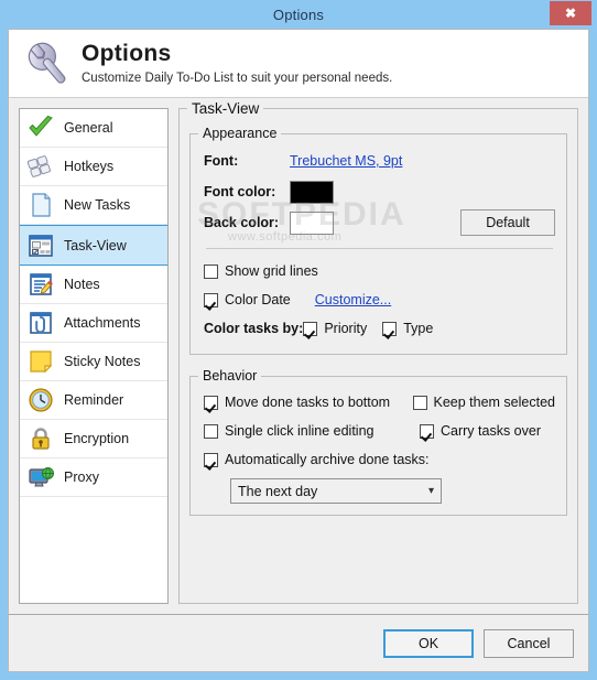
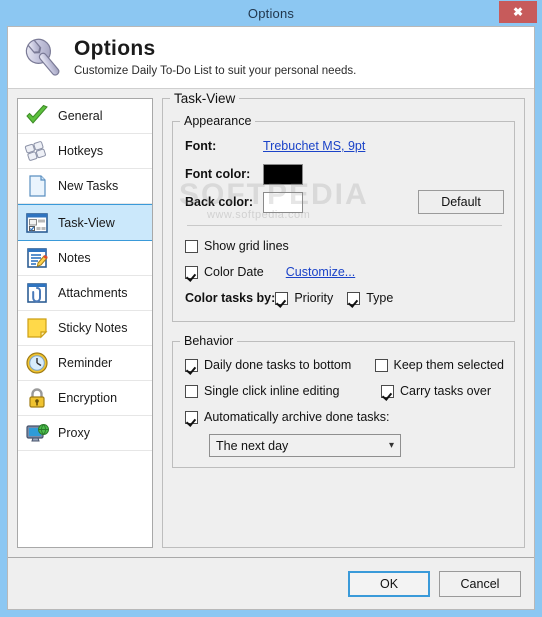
  Options
  ✖
  Options
  Customize Daily To-Do List to suit your personal needs.
  General
  Hotkeys
  New Tasks
  Task-View
  Notes
  Attachments
  Sticky Notes
  Reminder
  Encryption
  Proxy
  Task-View
  SOFTPEDIA
  www.softpedia.com
  Appearance
  Font:
  Trebuchet MS, 9pt
  Font color:
  Back color:
  Default
  Show grid lines
  Color Date
  Customize...
  Color tasks by:
  Priority
  Type
  Behavior
- Move done tasks to bottom
+ Daily done tasks to bottom
  Keep them selected
  Single click inline editing
  Carry tasks over
  Automatically archive done tasks:
  The next day
  ▾
  OK
  Cancel
